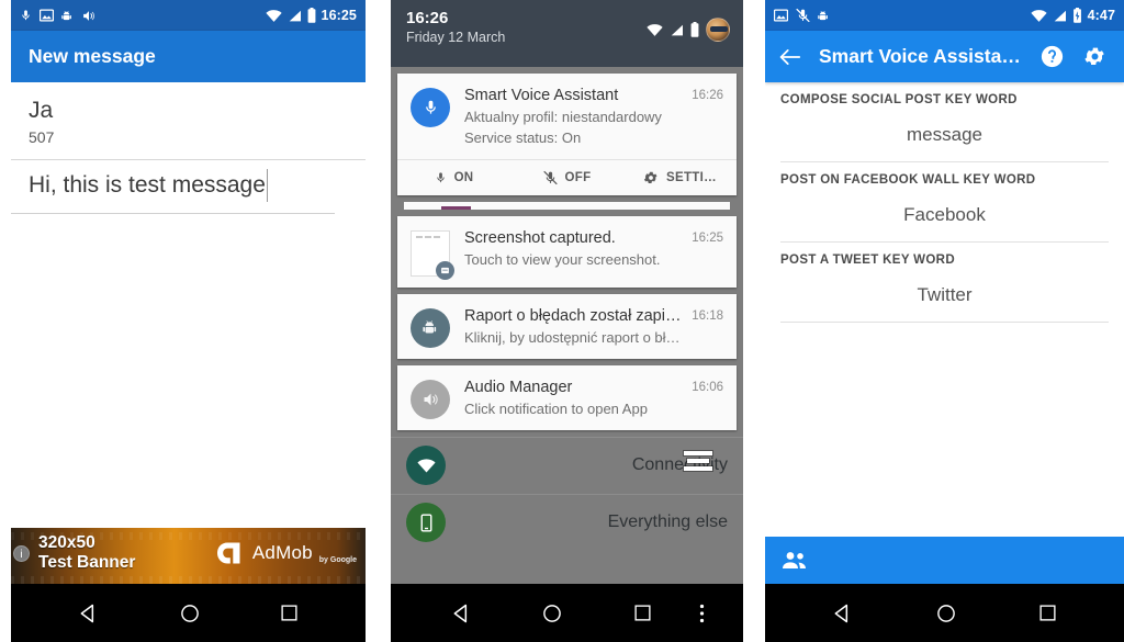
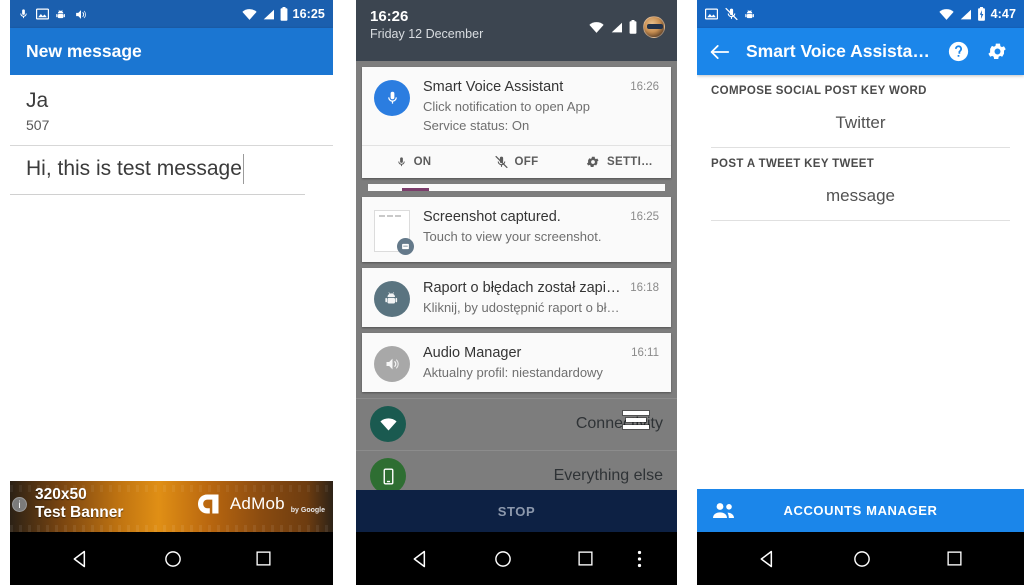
  16:25
  New message
  Ja
  507
  Hi, this is test message
  i
  320x50
  Test Banner
  AdMob
  16:26
- Friday 12 March
+ Friday 12 December
  Smart Voice Assistant
- Aktualny profil: niestandardowy
+ Click notification to open App
  Service status: On
  16:26
  ON
  OFF
  SETTI…
  Screenshot captured.
  Touch to view your screenshot.
  16:25
  Raport o błędach został zapisa
  Kliknij, by udostępnić raport o błęd
  16:18
  Audio Manager
- Click notification to open App
+ Aktualny profil: niestandardowy
- 16:06
+ 16:11
  Connectivity
  Everything else
+ STOP
  4:47
  Smart Voice Assista…
  COMPOSE SOCIAL POST KEY WORD
- message
+ Twitter
- POST ON FACEBOOK WALL KEY WORD
- Facebook
- POST A TWEET KEY WORD
+ POST A TWEET KEY TWEET
- Twitter
+ message
+ ACCOUNTS MANAGER
